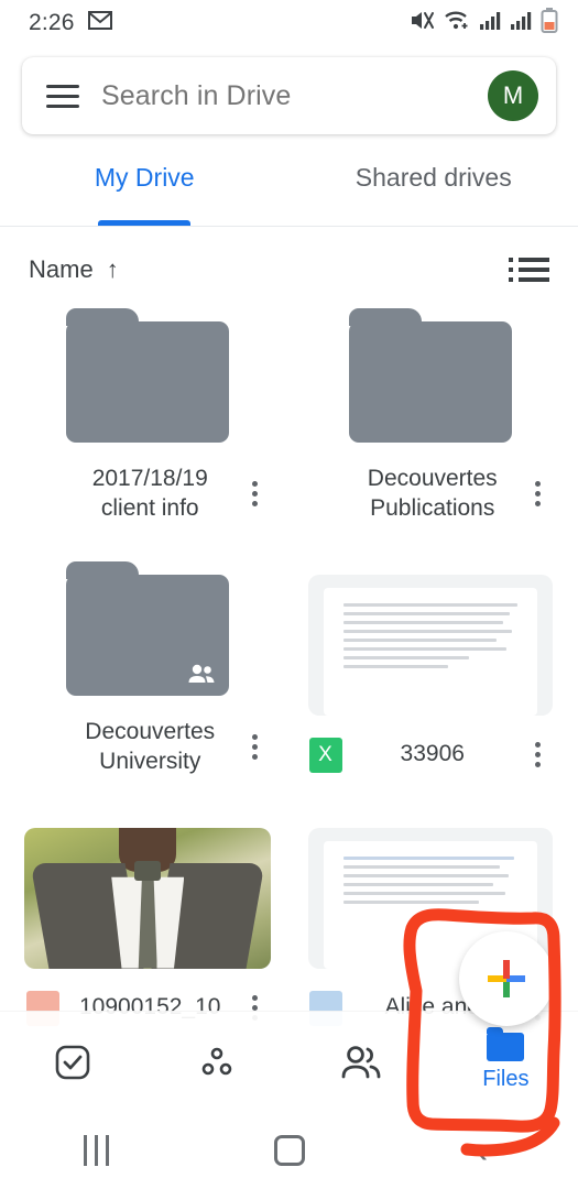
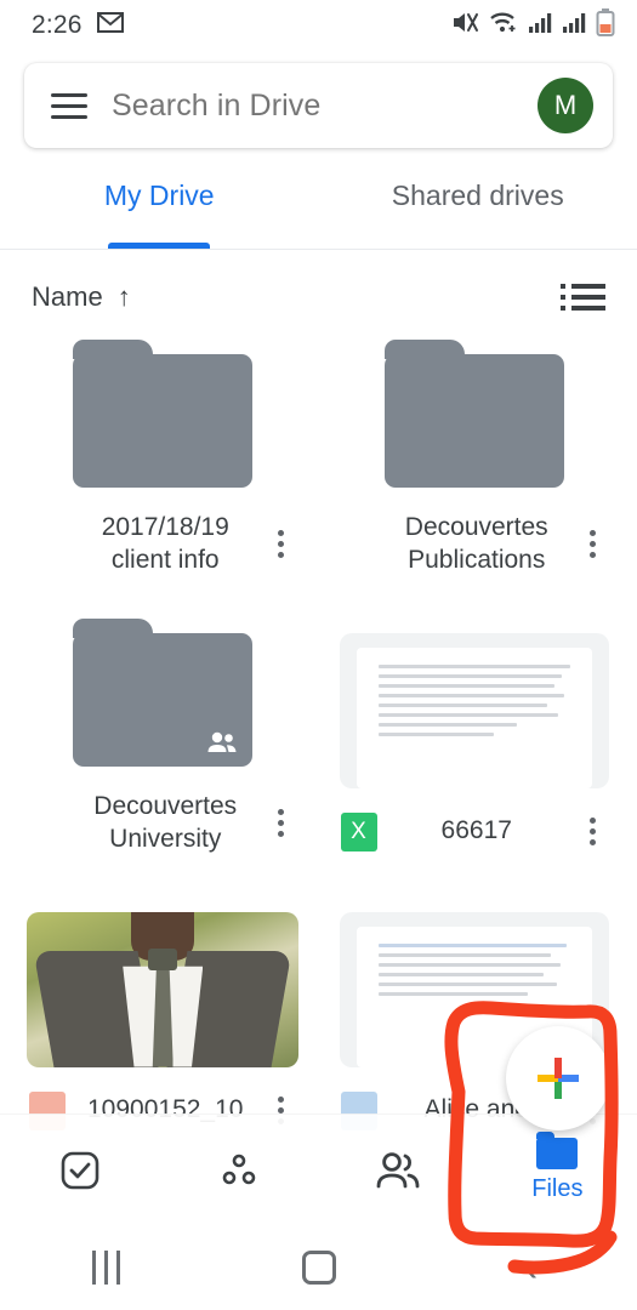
  2:26
  Search in Drive
  M
  My Drive
  Shared drives
  Name
  ↑
  2017/18/19 client info
  Decouvertes Publications
  Decouvertes University
  X
- 33906
+ 66617
  10900152_10
  Alie an
  Files
